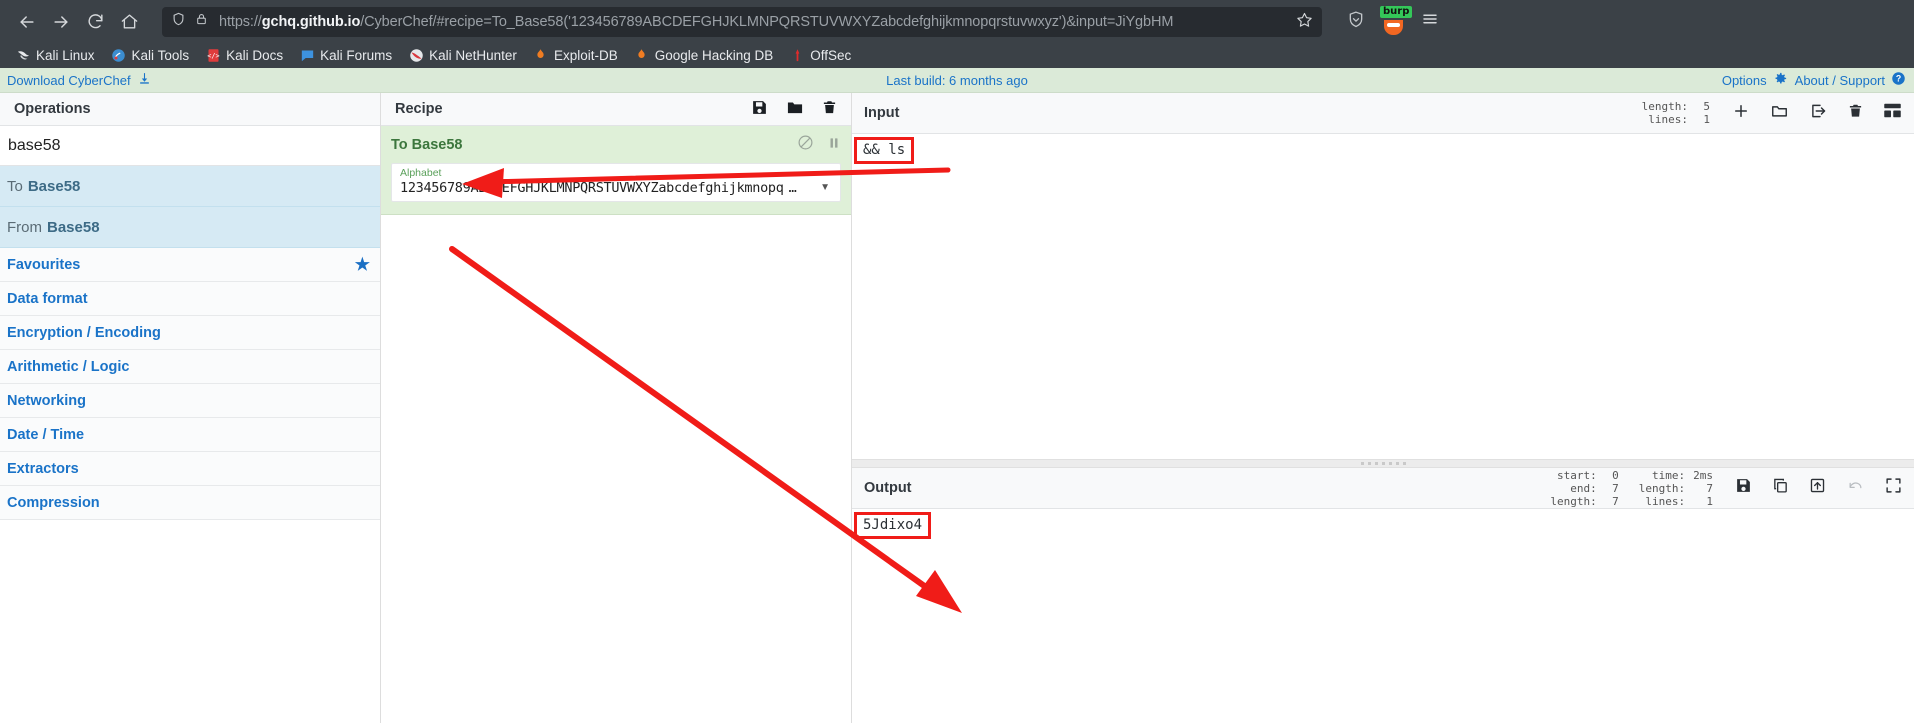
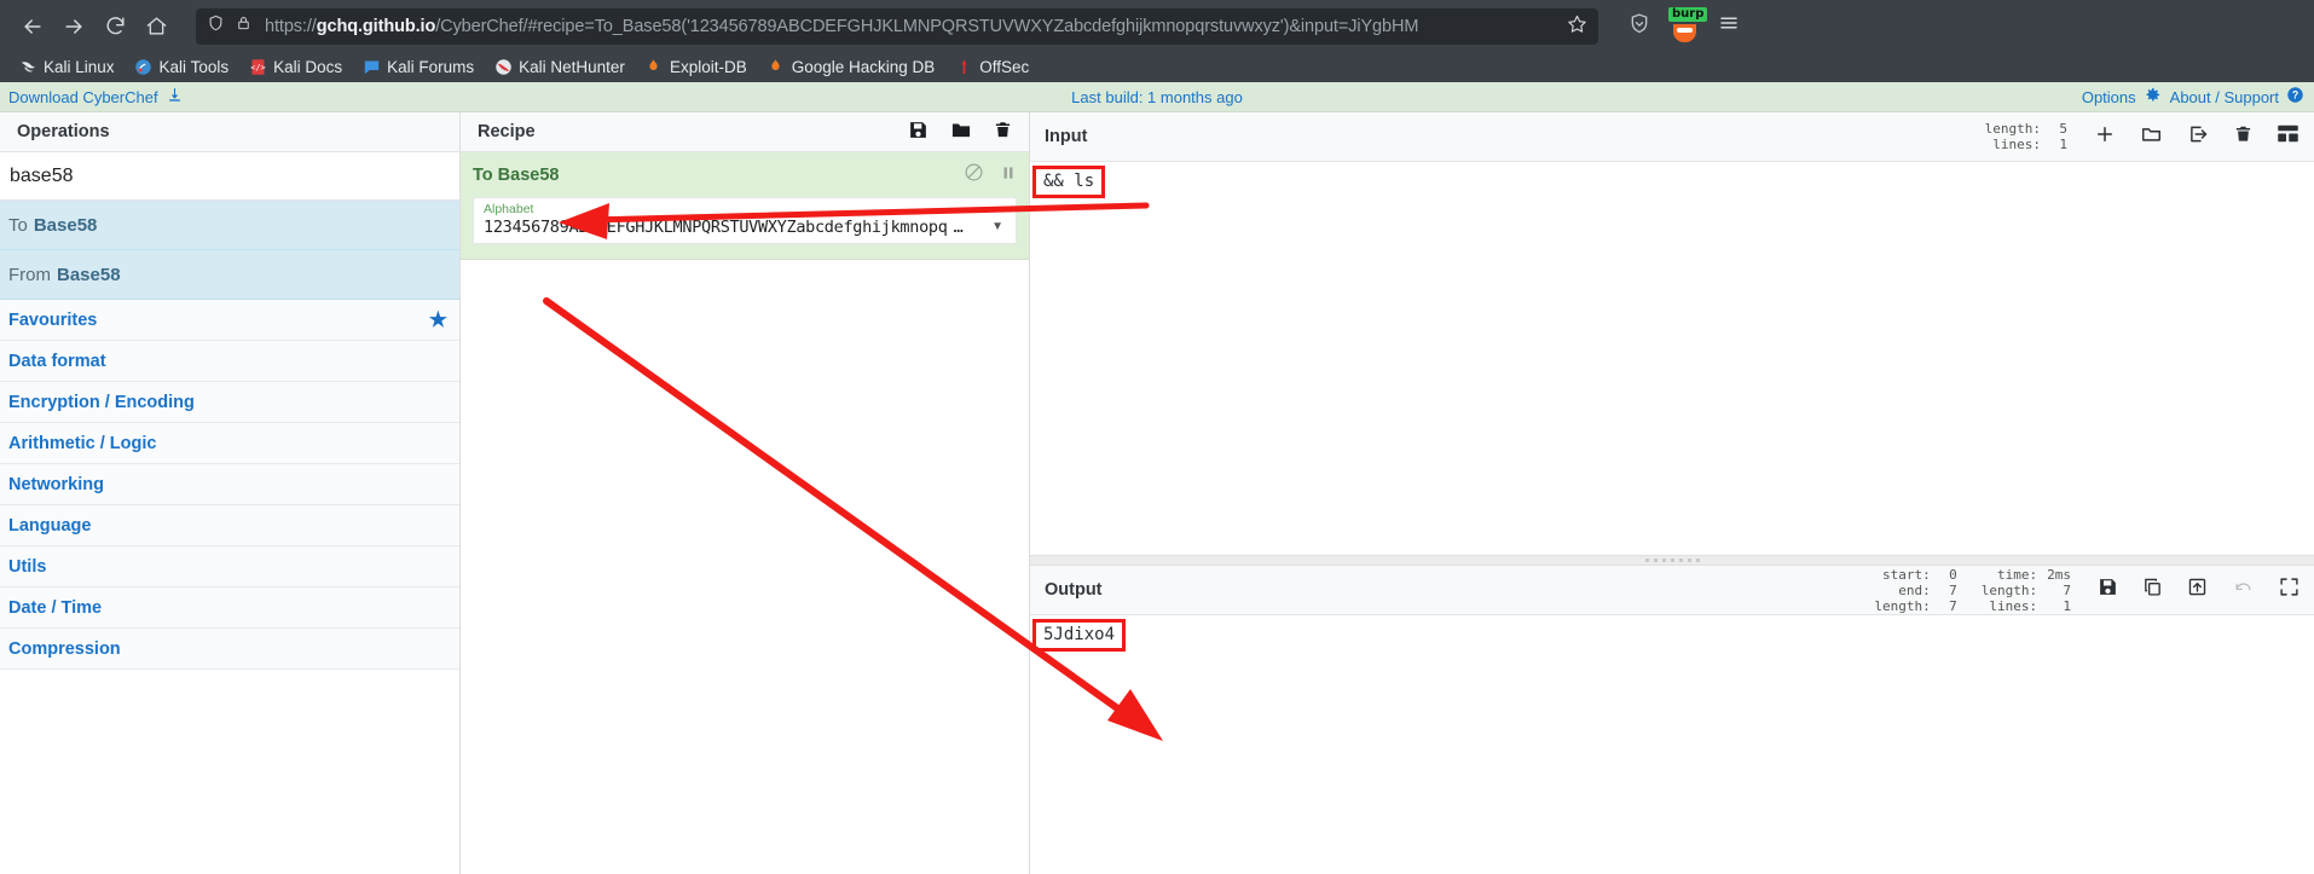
  https://gchq.github.io/CyberChef/#recipe=To_Base58('123456789ABCDEFGHJKLMNPQRSTUVWXYZabcdefghijkmnopqrstuvwxyz')&input=JiYgbHM
  burp
  Kali Linux
  Kali Tools
  </>
  Kali Docs
  Kali Forums
  Kali NetHunter
  Exploit-DB
  Google Hacking DB
  OffSec
  Download CyberChef
- Last build: 6 months ago
+ Last build: 1 months ago
  Options
  About / Support
  ?
  Operations
  base58
  To
  Base58
  From
  Base58
  Favourites
  ★
  Data format
  Encryption / Encoding
  Arithmetic / Logic
  Networking
+ Language
+ Utils
  Date / Time
- Extractors
  Compression
  Recipe
  To Base58
  Alphabet
  123456789EFGHJKLMNPQRSTUVWXYZabcdefghijkmnopq …
  ▼
  Input
  length:
  5
  lines:
  1
  && ls
  Output
  start:
  0
  end:
  7
  length:
  7
  time:
  2ms
  length:
  7
  lines:
  1
  5Jdixo4
